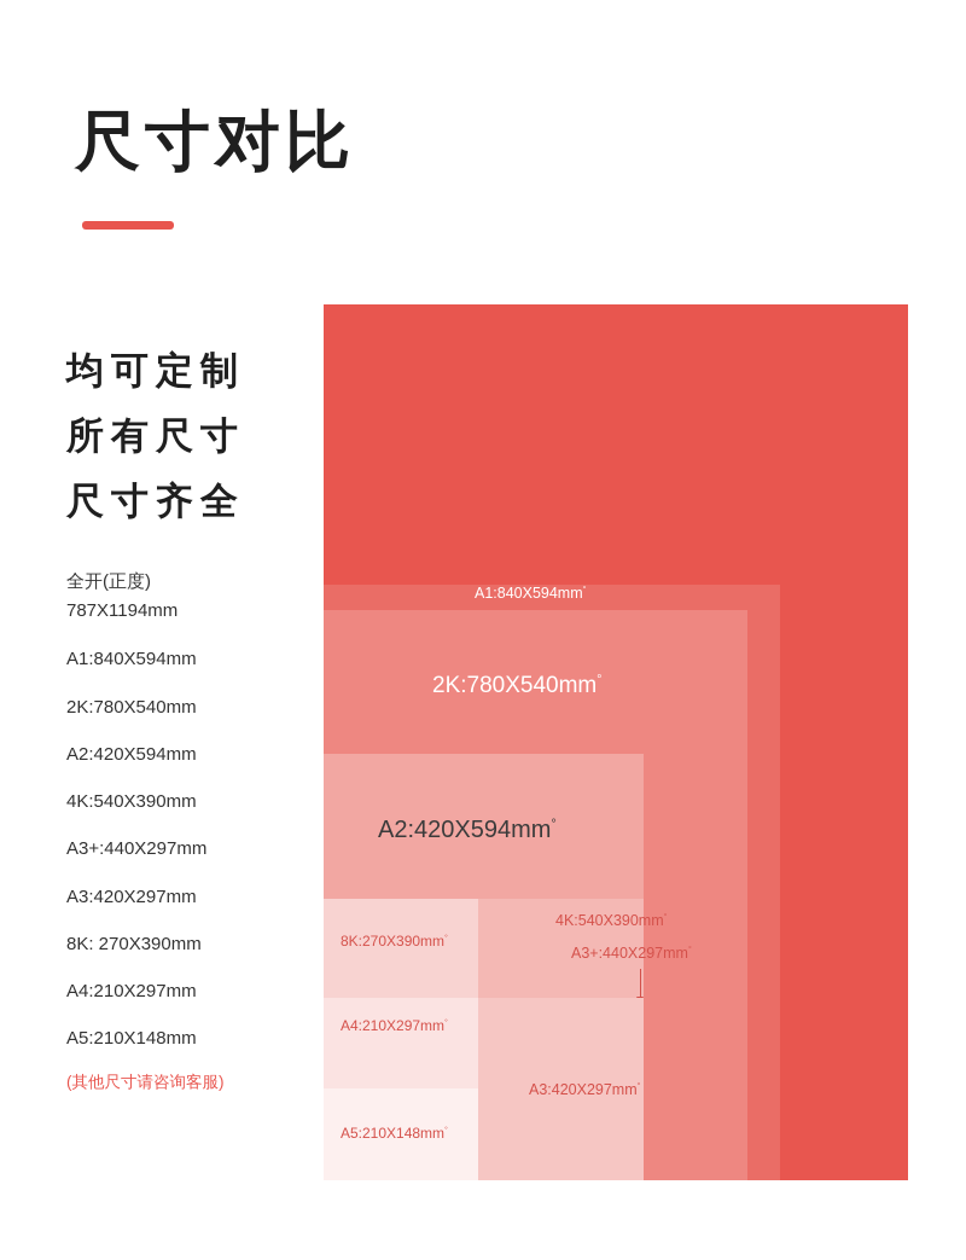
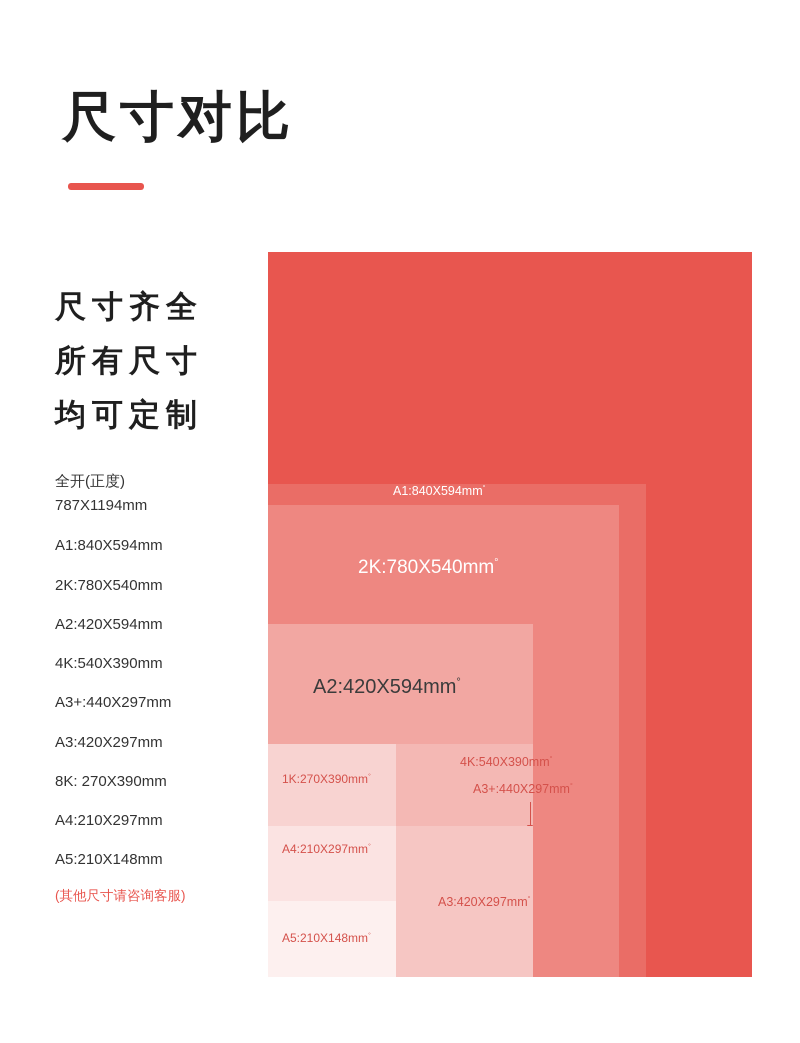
  尺寸对比
- 均可定制
+ 尺寸齐全
  所有尺寸
- 尺寸齐全
+ 均可定制
  全开(正度)
  787X1194mm
  A1:840X594mm
  2K:780X540mm
  A2:420X594mm
  4K:540X390mm
  A3+:440X297mm
  A3:420X297mm
  8K: 270X390mm
  A4:210X297mm
  A5:210X148mm
  (其他尺寸请咨询客服)
  A1:840X594mm
  2K:780X540mm°
  A2:420X594mm°
  4K:540X390mm
  A3+:440X297mm
  A3:420X297mm
- 8K:270X390mm
+ 1K:270X390mm
  A4:210X297mm
  A5:210X148mm
